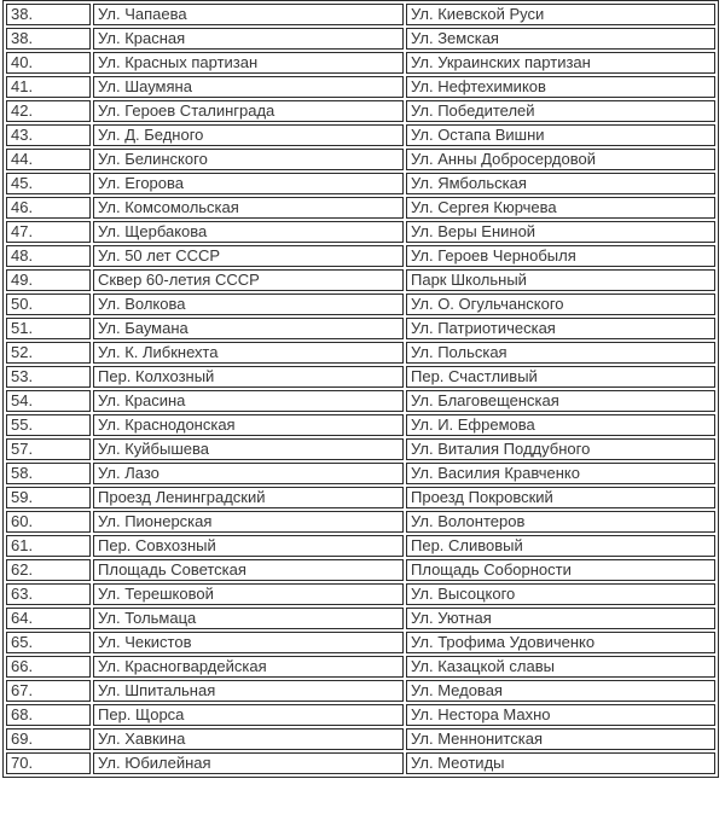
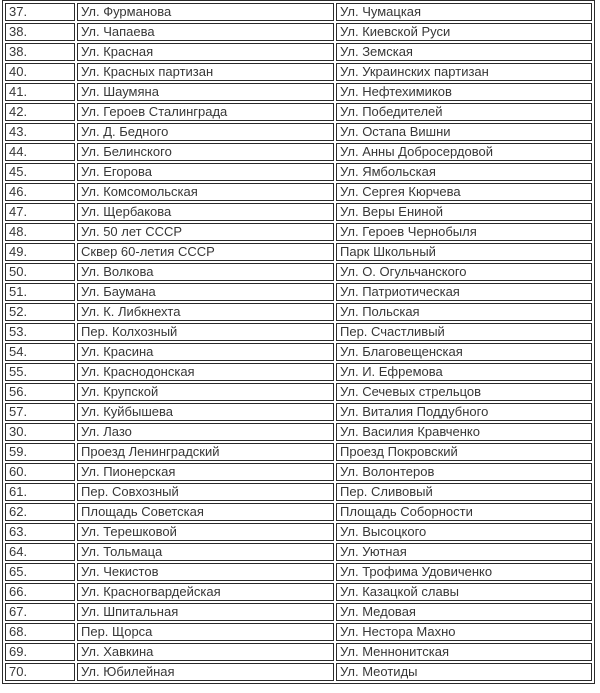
+ 37.	Ул. Фурманова	Ул. Чумацкая
  38.	Ул. Чапаева	Ул. Киевской Руси
  38.	Ул. Красная	Ул. Земская
  40.	Ул. Красных партизан	Ул. Украинских партизан
  41.	Ул. Шаумяна	Ул. Нефтехимиков
  42.	Ул. Героев Сталинграда	Ул. Победителей
  43.	Ул. Д. Бедного	Ул. Остапа Вишни
  44.	Ул. Белинского	Ул. Анны Добросердовой
  45.	Ул. Егорова	Ул. Ямбольская
  46.	Ул. Комсомольская	Ул. Сергея Кюрчева
  47.	Ул. Щербакова	Ул. Веры Ениной
  48.	Ул. 50 лет СССР	Ул. Героев Чернобыля
  49.	Сквер 60-летия СССР	Парк Школьный
  50.	Ул. Волкова	Ул. О. Огульчанского
  51.	Ул. Баумана	Ул. Патриотическая
  52.	Ул. К. Либкнехта	Ул. Польская
  53.	Пер. Колхозный	Пер. Счастливый
  54.	Ул. Красина	Ул. Благовещенская
  55.	Ул. Краснодонская	Ул. И. Ефремова
+ 56.	Ул. Крупской	Ул. Сечевых стрельцов
  57.	Ул. Куйбышева	Ул. Виталия Поддубного
- 58.	Ул. Лазо	Ул. Василия Кравченко
+ 30.	Ул. Лазо	Ул. Василия Кравченко
  59.	Проезд Ленинградский	Проезд Покровский
  60.	Ул. Пионерская	Ул. Волонтеров
  61.	Пер. Совхозный	Пер. Сливовый
  62.	Площадь Советская	Площадь Соборности
  63.	Ул. Терешковой	Ул. Высоцкого
  64.	Ул. Тольмаца	Ул. Уютная
  65.	Ул. Чекистов	Ул. Трофима Удовиченко
  66.	Ул. Красногвардейская	Ул. Казацкой славы
  67.	Ул. Шпитальная	Ул. Медовая
  68.	Пер. Щорса	Ул. Нестора Махно
  69.	Ул. Хавкина	Ул. Меннонитская
  70.	Ул. Юбилейная	Ул. Меотиды
